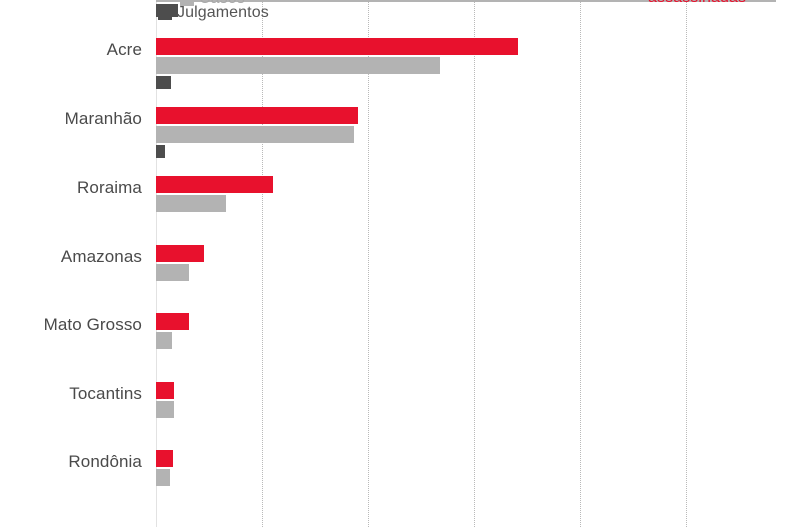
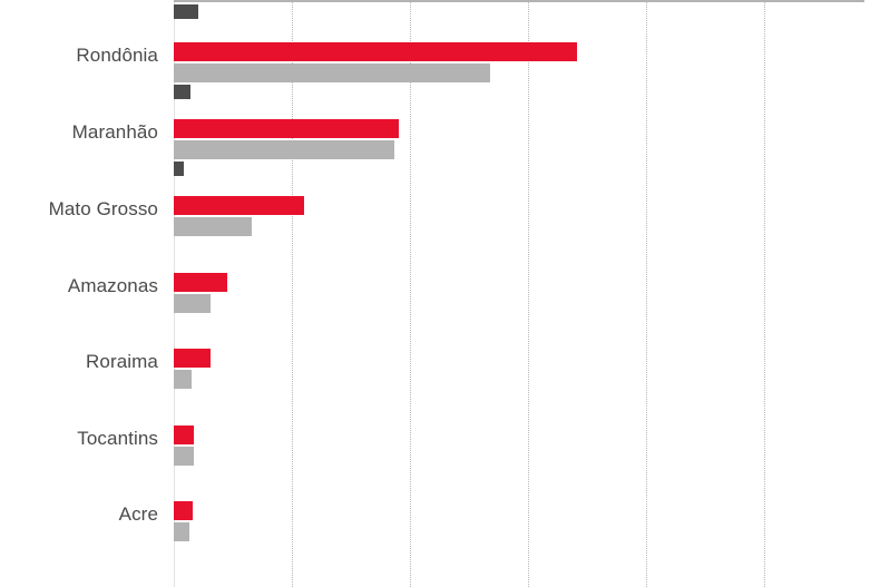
- Acre
+ Rondônia
  Maranhão
- Roraima
+ Mato Grosso
  Amazonas
- Mato Grosso
+ Roraima
  Tocantins
- Rondônia
+ Acre
- Julgamentos
